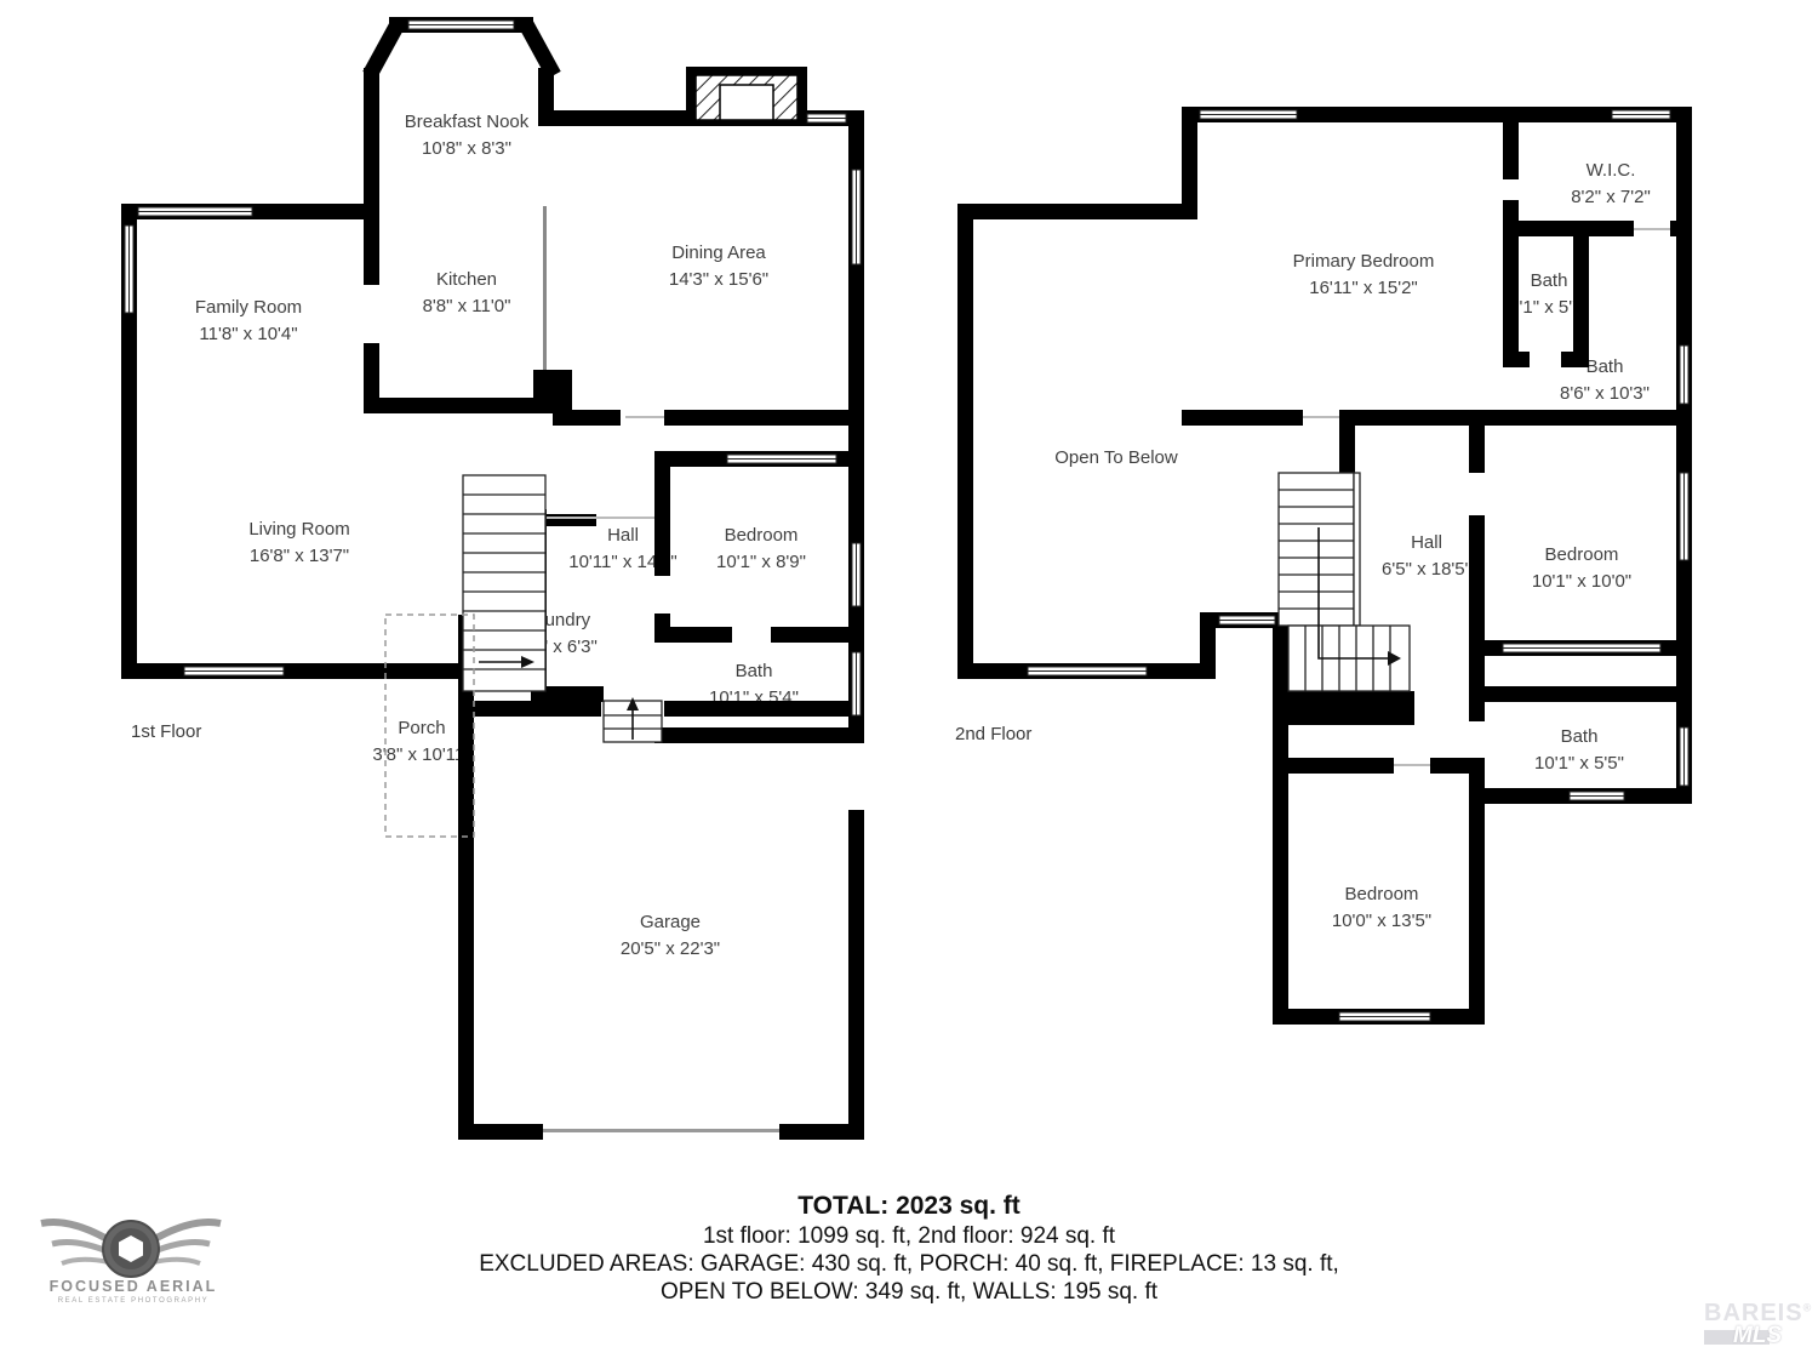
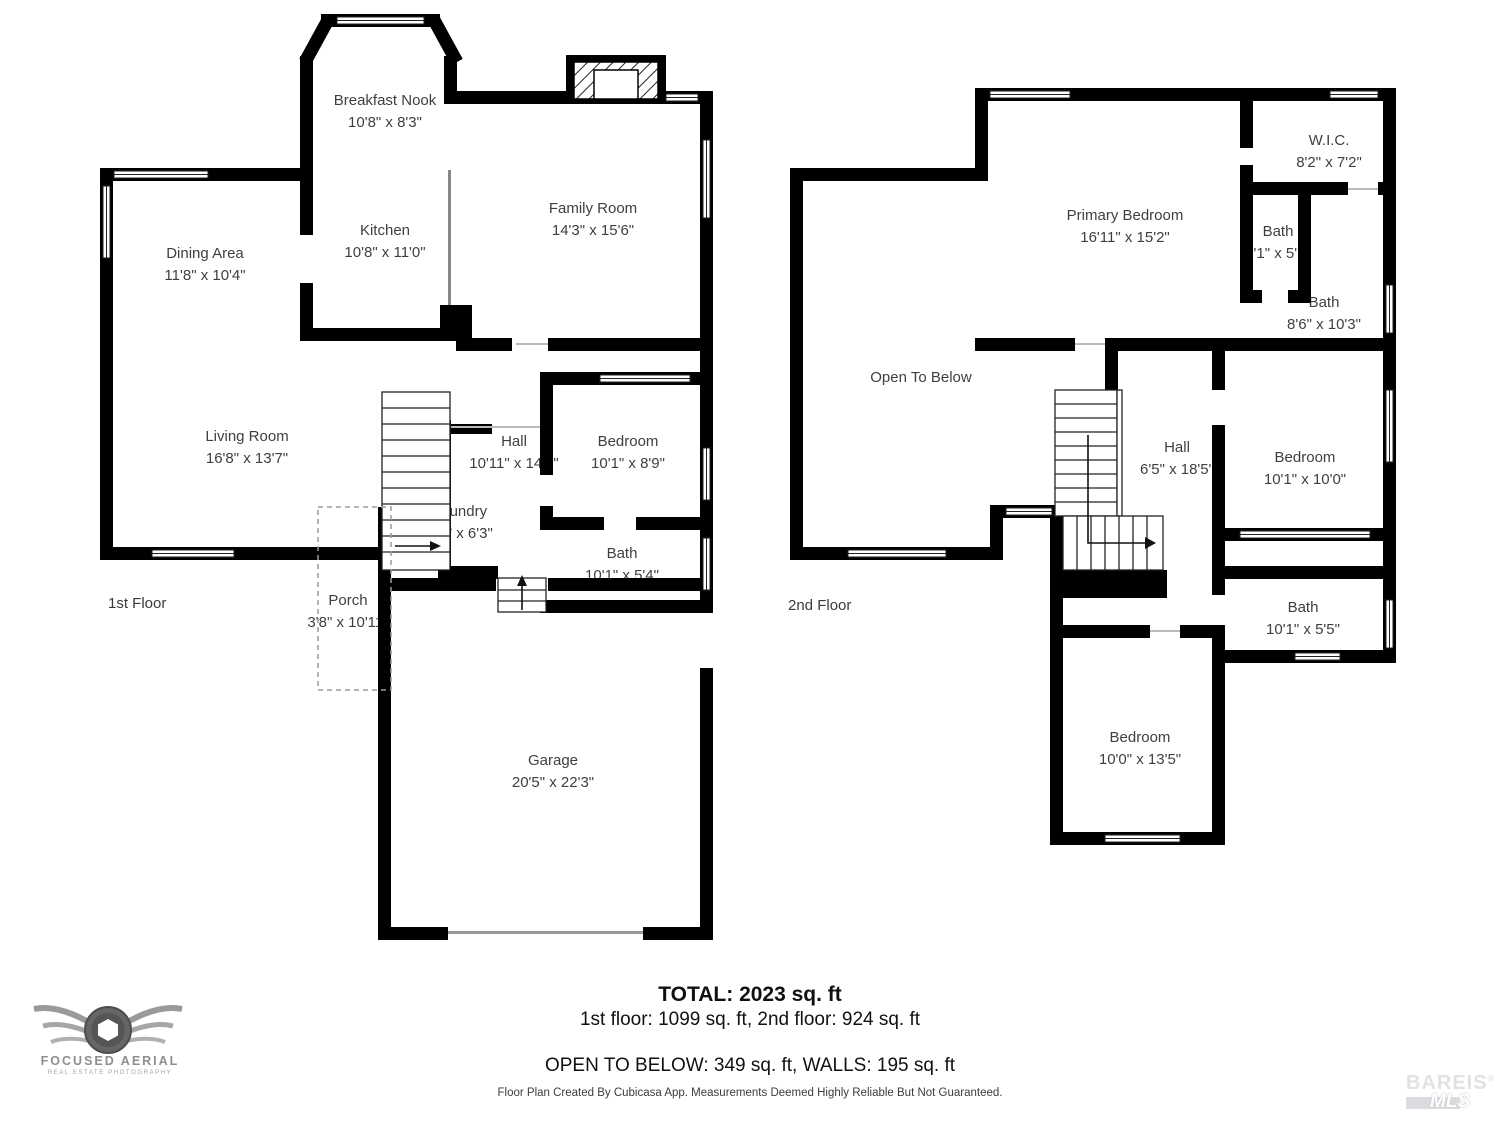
  Breakfast Nook
  10'8" x 8'3"
  Kitchen
- 8'8" x 11'0"
+ 10'8" x 11'0"
- Family Room
+ Dining Area
  11'8" x 10'4"
- Dining Area
+ Family Room
  14'3" x 15'6"
  Living Room
  16'8" x 13'7"
  Hall
  10'11" x 14"
  Bedroom
  10'1" x 8'9"
  undry
  Bath
  10'1" x 5'4"
  Porch
  3'8" x 10'1
  Garage
  20'5" x 22'3"
  1st Floor
  Primary Bedroom
  16'11" x 15'2"
  W.I.C.
  8'2" x 7'2"
  Bath
  Bath
  8'6" x 10'3"
  Open To Below
  Hall
  6'5" x 18'5"
  Bedroom
  10'1" x 10'0"
  Bath
  10'1" x 5'5"
  Bedroom
  10'0" x 13'5"
  2nd Floor
  TOTAL: 2023 sq. ft
  1st floor: 1099 sq. ft, 2nd floor: 924 sq. ft
- EXCLUDED AREAS: GARAGE: 430 sq. ft, PORCH: 40 sq. ft, FIREPLACE: 13 sq. ft,
  OPEN TO BELOW: 349 sq. ft, WALLS: 195 sq. ft
+ Floor Plan Created By Cubicasa App. Measurements Deemed Highly Reliable But Not Guaranteed.
  FOCUSED AERIAL
  BAREIS®
  MLS
